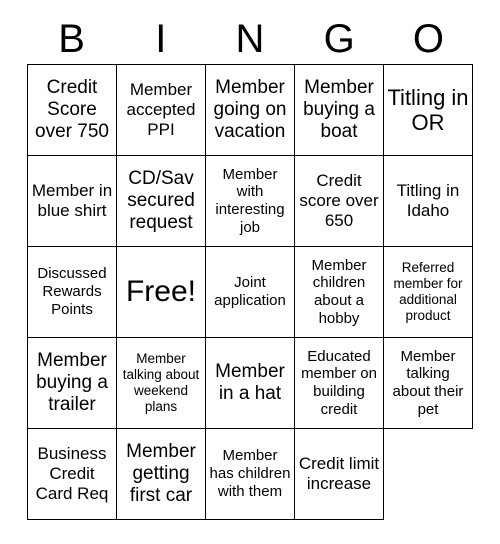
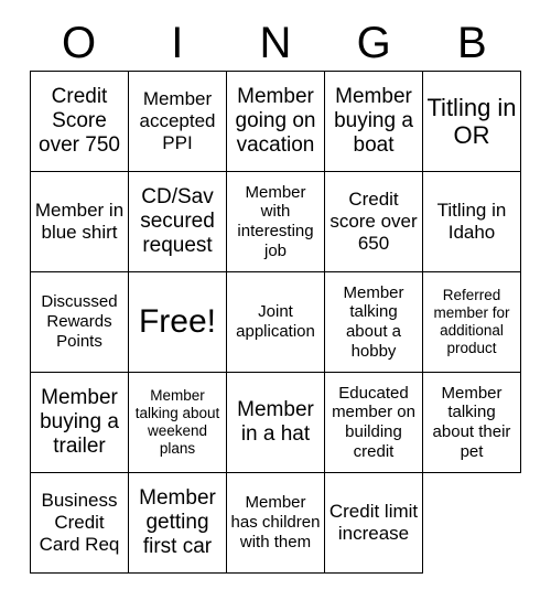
- B
+ O
  I
  N
  G
- O
+ B
  Credit Score over 750
  Member accepted PPI
  Member going on vacation
  Member buying a boat
  Titling in OR
  Member in blue shirt
  CD/Sav secured request
  Member with interesting job
  Credit score over 650
  Titling in Idaho
  Discussed Rewards Points
  Free!
  Joint application
- Member children about a hobby
+ Member talking about a hobby
  Referred member for additional product
  Member buying a trailer
  Member talking about weekend plans
  Member in a hat
  Educated member on building credit
  Member talking about their pet
  Business Credit Card Req
  Member getting first car
  Member has children with them
  Credit limit increase
